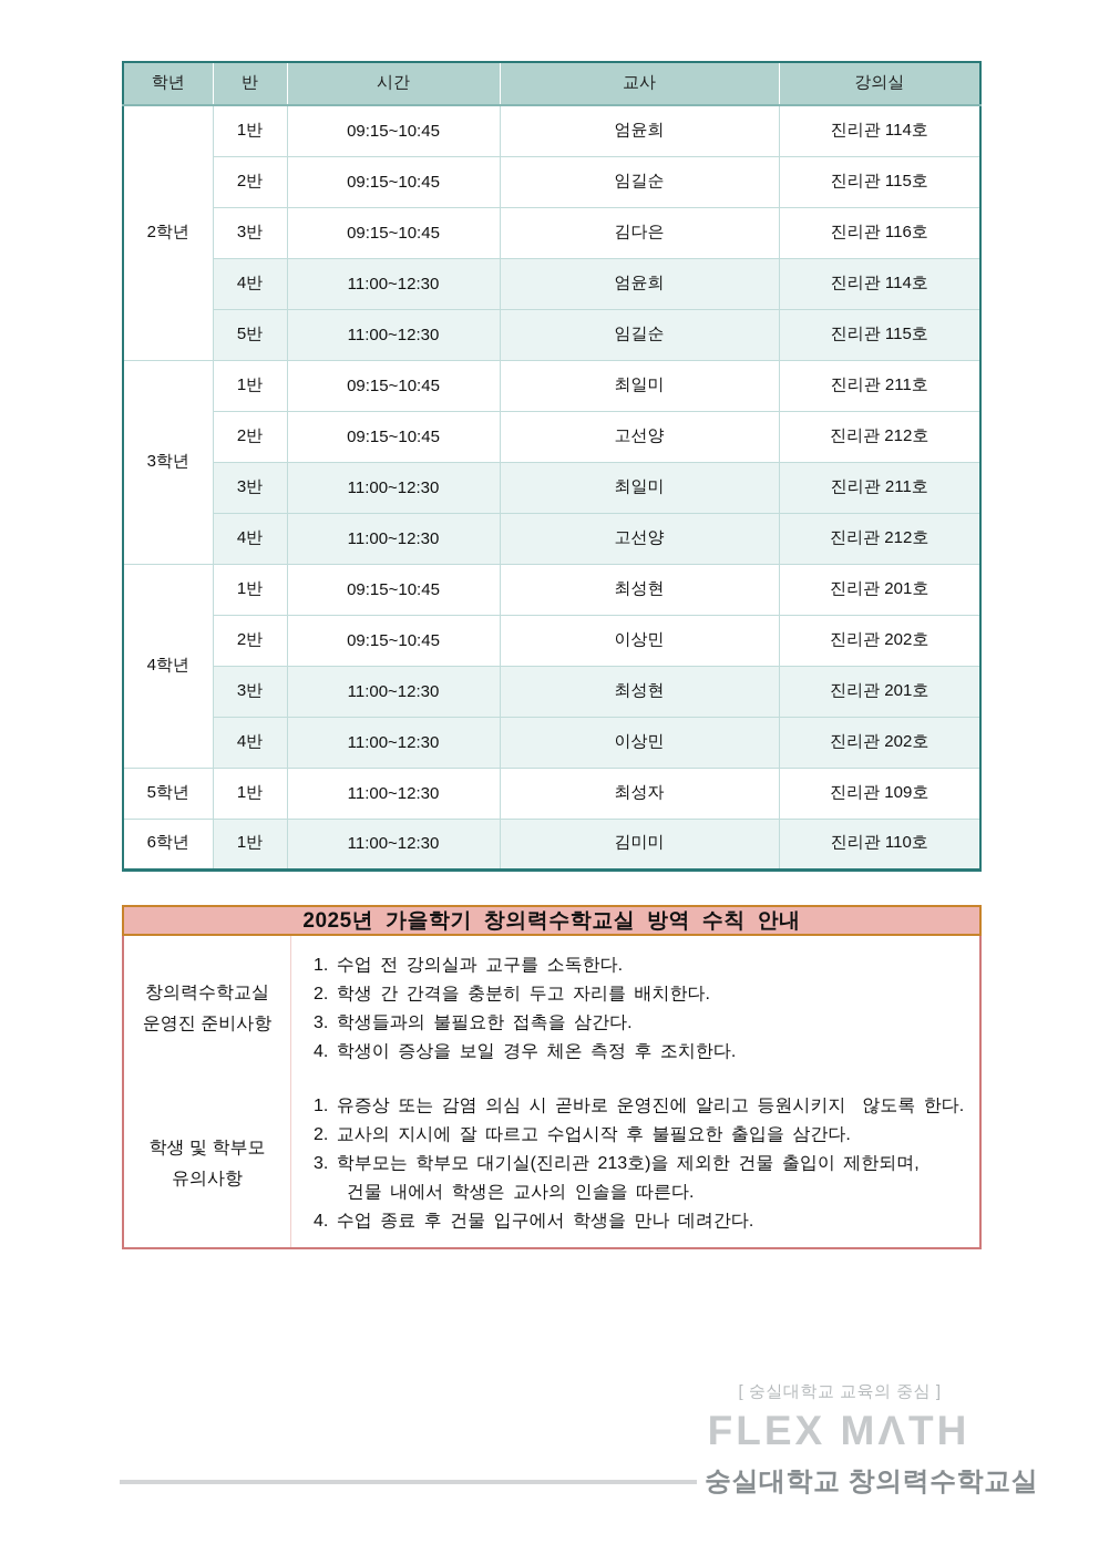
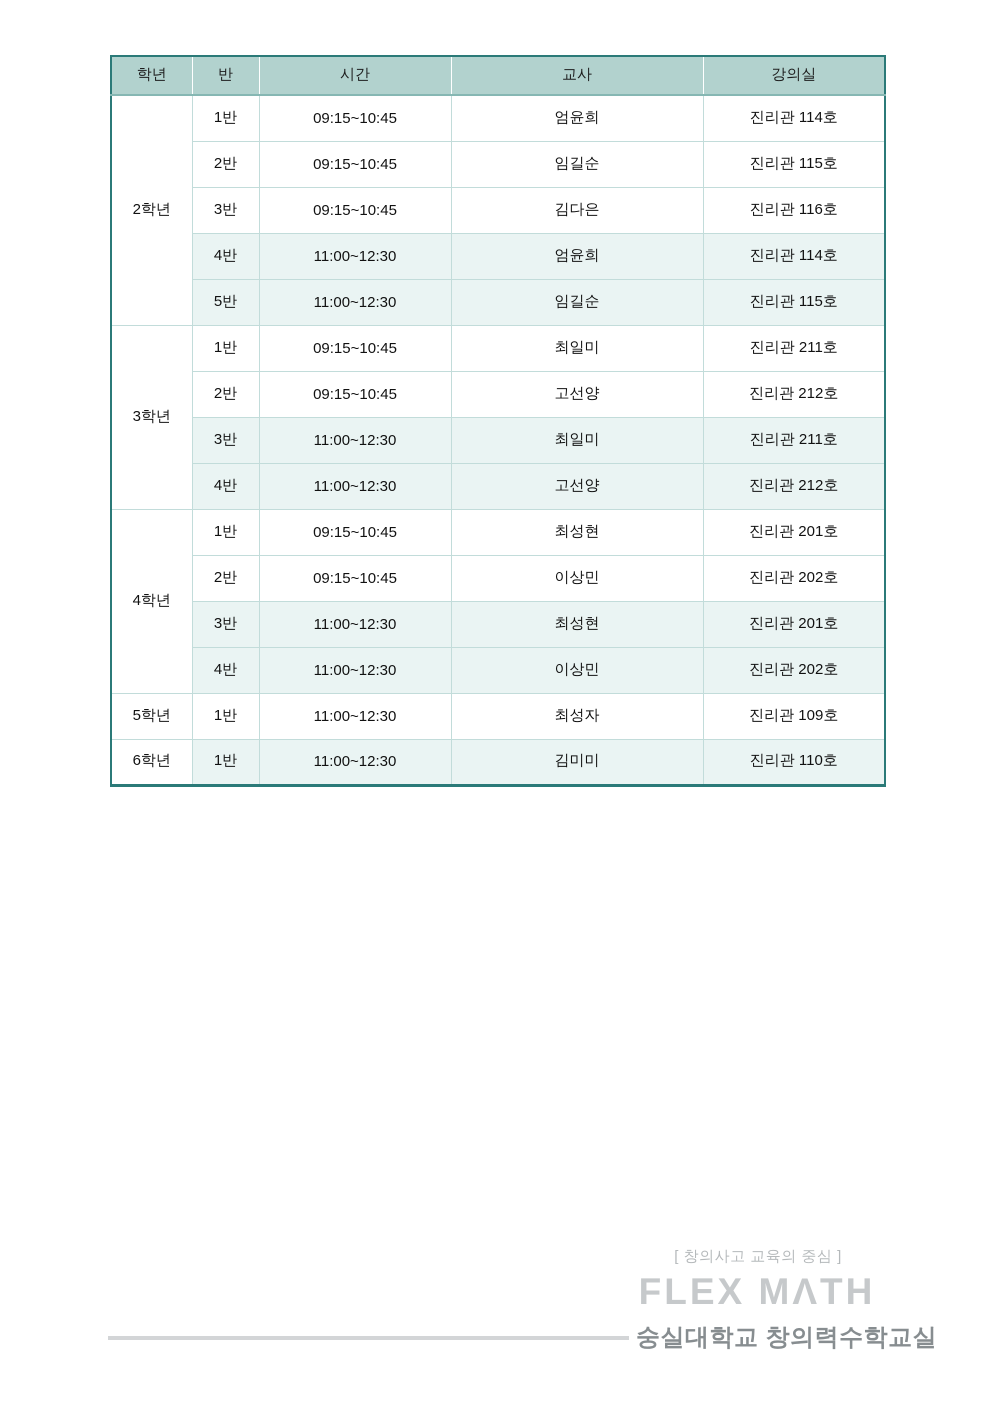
  학년	반	시간	교사	강의실
  2학년	1반	09:15~10:45	엄윤희	진리관 114호
  2반	09:15~10:45	임길순	진리관 115호
  3반	09:15~10:45	김다은	진리관 116호
  4반	11:00~12:30	엄윤희	진리관 114호
  5반	11:00~12:30	임길순	진리관 115호
  3학년	1반	09:15~10:45	최일미	진리관 211호
  2반	09:15~10:45	고선양	진리관 212호
  3반	11:00~12:30	최일미	진리관 211호
  4반	11:00~12:30	고선양	진리관 212호
  4학년	1반	09:15~10:45	최성현	진리관 201호
  2반	09:15~10:45	이상민	진리관 202호
  3반	11:00~12:30	최성현	진리관 201호
  4반	11:00~12:30	이상민	진리관 202호
  5학년	1반	11:00~12:30	최성자	진리관 109호
  6학년	1반	11:00~12:30	김미미	진리관 110호
- 2025년 가을학기 창의력수학교실 방역 수칙 안내
- 창의력수학교실
- 운영진 준비사항
- 1. 수업 전 강의실과 교구를 소독한다.
- 2. 학생 간 간격을 충분히 두고 자리를 배치한다.
- 3. 학생들과의 불필요한 접촉을 삼간다.
- 4. 학생이 증상을 보일 경우 체온 측정 후 조치한다.
- 학생 및 학부모
- 유의사항
- 1. 유증상 또는 감염 의심 시 곧바로 운영진에 알리고 등원시키지 않도록 한다.
- 2. 교사의 지시에 잘 따르고 수업시작 후 불필요한 출입을 삼간다.
- 3. 학부모는 학부모 대기실(진리관 213호)을 제외한 건물 출입이 제한되며,
- 건물 내에서 학생은 교사의 인솔을 따른다.
- 4. 수업 종료 후 건물 입구에서 학생을 만나 데려간다.
- [ 숭실대학교 교육의 중심 ]
+ [ 창의사고 교육의 중심 ]
  FLEX MΛTH
  숭실대학교 창의력수학교실
